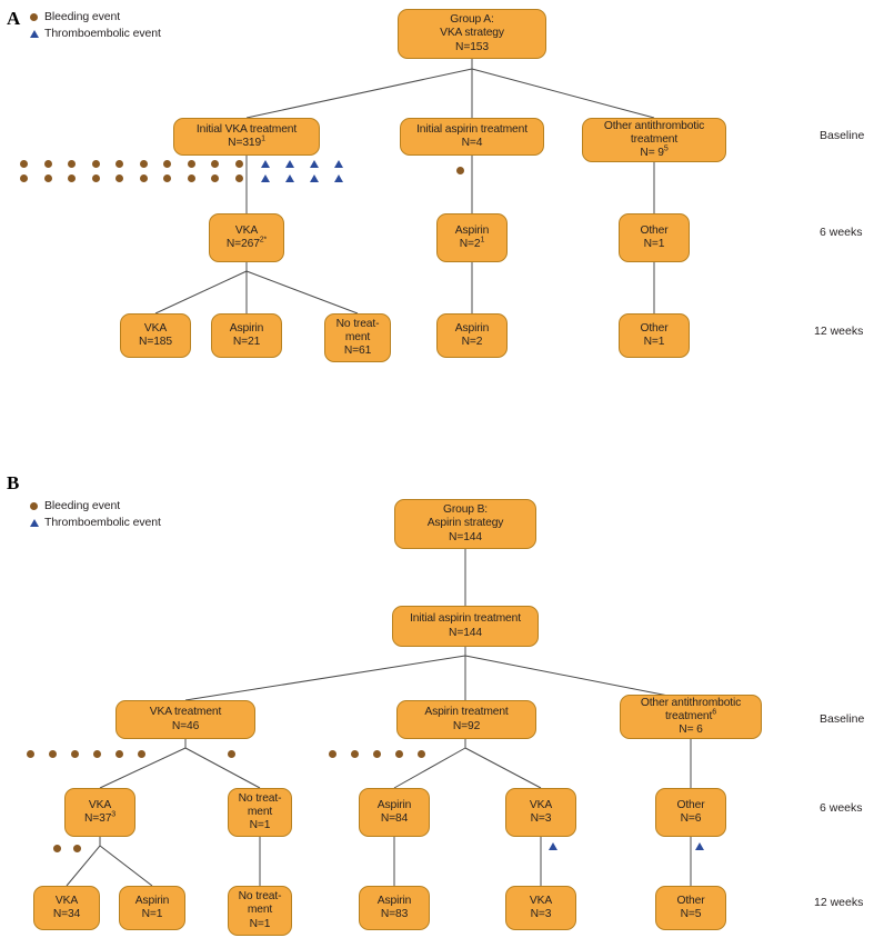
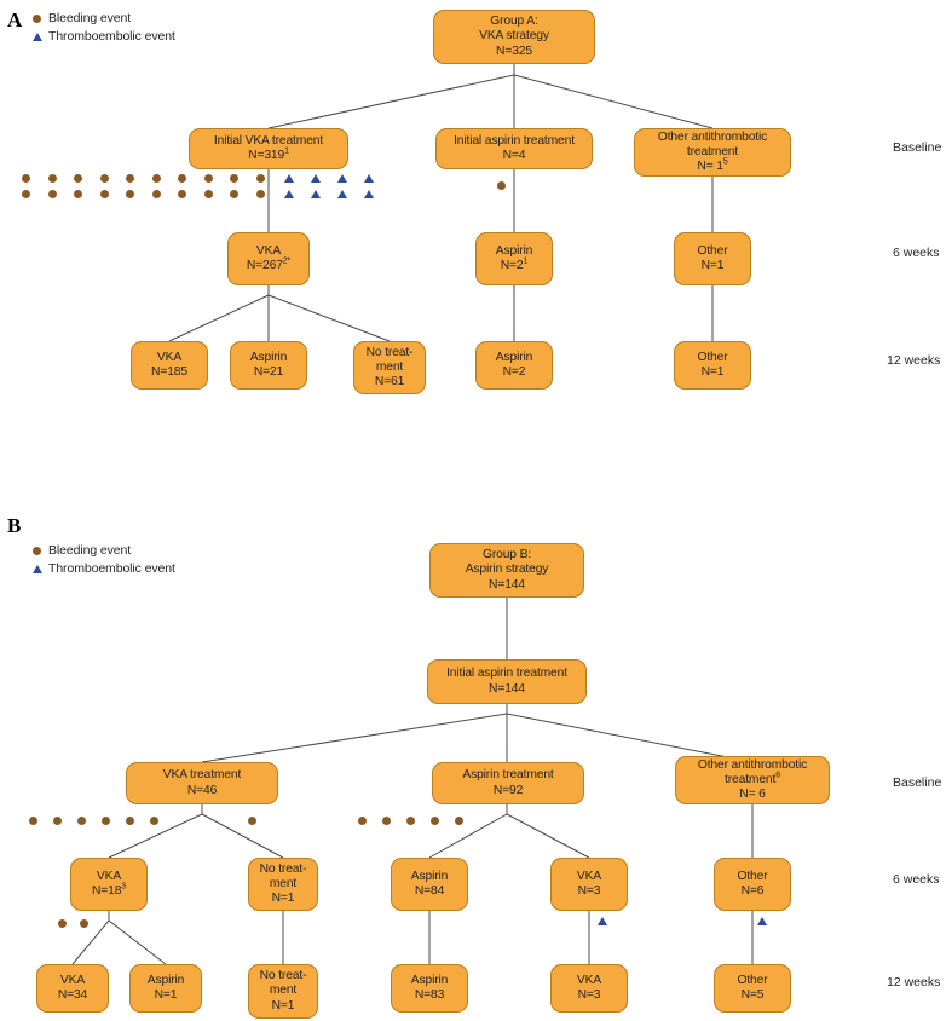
  A
  Bleeding event
  Thromboembolic event
  Group A:
  VKA strategy
- N=153
+ N=325
  Initial VKA treatment
  N=319
  Initial aspirin treatment
  N=4
  Other antithrombotic
  treatment
- N= 9
+ N= 1
  VKA
  N=267
  Aspirin
  N=2
  Other
  N=1
  VKA
  N=185
  Aspirin
  N=21
  No treat-
  ment
  N=61
  Aspirin
  N=2
  Other
  N=1
  Baseline
  6 weeks
  12 weeks
  B
  Bleeding event
  Thromboembolic event
  Group B:
  Aspirin strategy
  N=144
  Initial aspirin treatment
  N=144
  VKA treatment
  N=46
  Aspirin treatment
  N=92
  Other antithrombotic
  treatment
  N= 6
  VKA
- N=37
+ N=18
  No treat-
  ment
  N=1
  Aspirin
  N=84
  VKA
  N=3
  Other
  N=6
  VKA
  N=34
  Aspirin
  N=1
  No treat-
  ment
  N=1
  Aspirin
  N=83
  VKA
  N=3
  Other
  N=5
  Baseline
  6 weeks
  12 weeks
